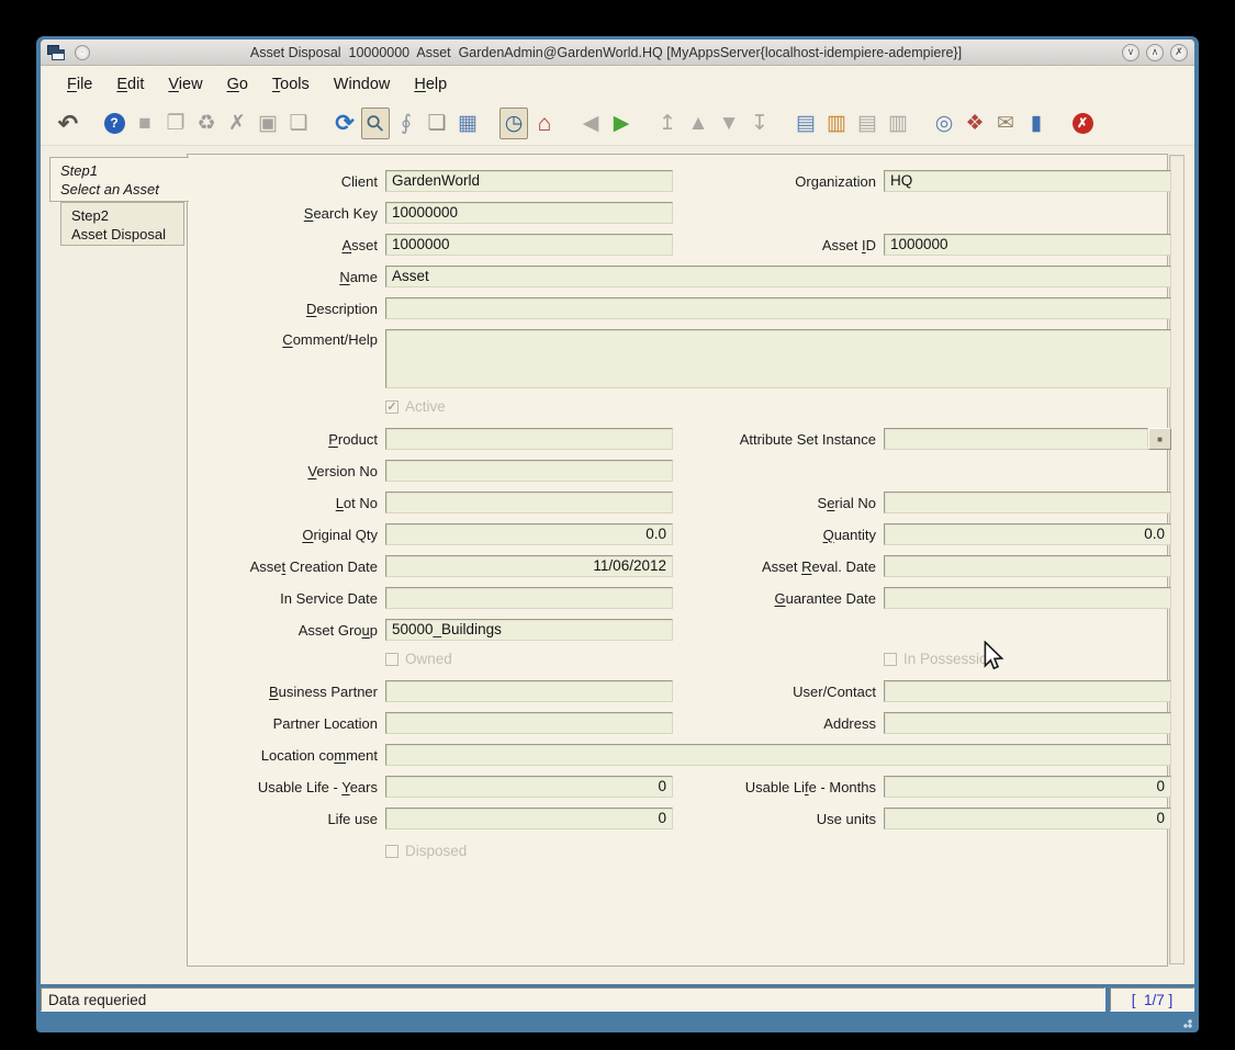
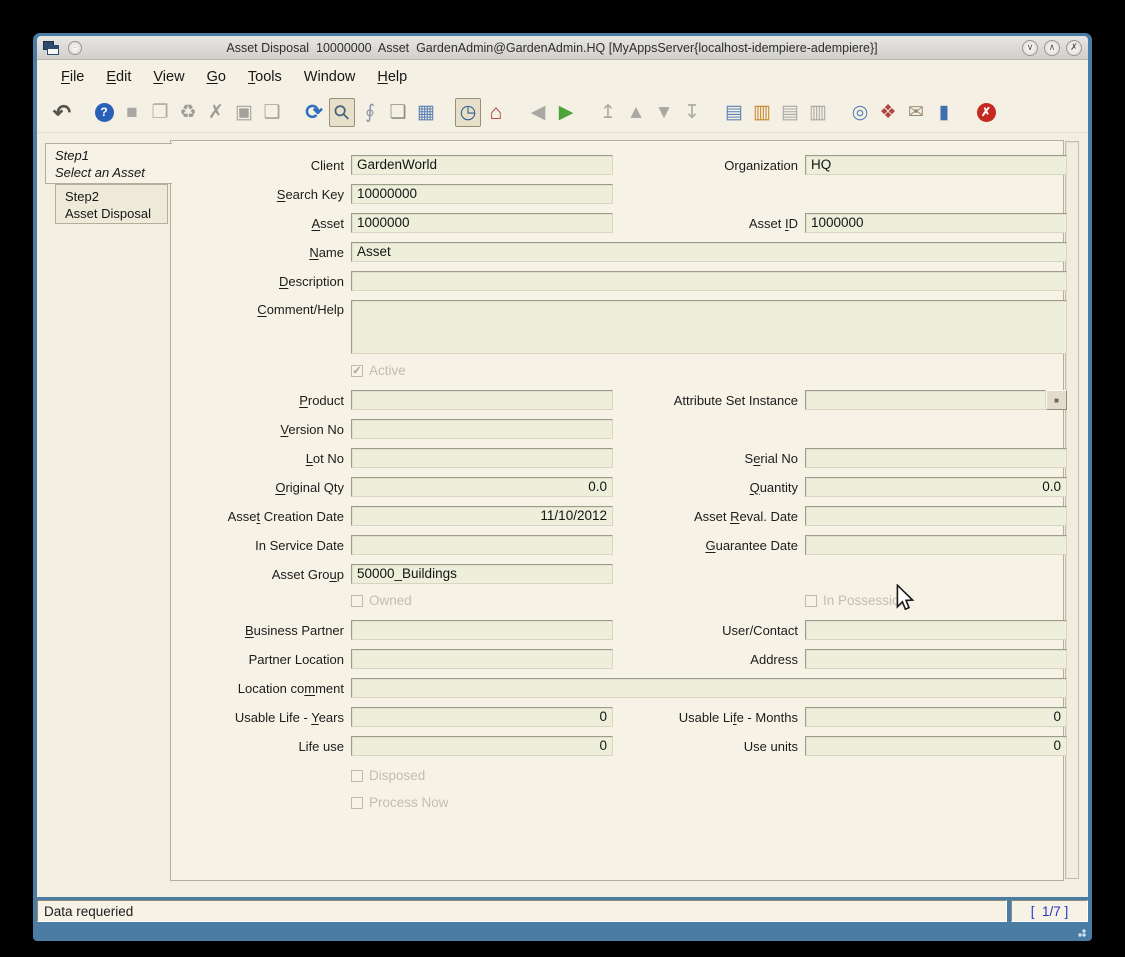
  ·
- Asset Disposal 10000000 Asset GardenAdmin@GardenWorld.HQ [MyAppsServer{localhost-idempiere-adempiere}]
+ Asset Disposal 10000000 Asset GardenAdmin@GardenAdmin.HQ [MyAppsServer{localhost-idempiere-adempiere}]
  ∨
  ∧
  ✗
  File
  Edit
  View
  Go
  Tools
  Window
  Help
  ↶
  ?
  ■
  ❐
  ♻
  ✗
  ▣
  ❑
  ⟳
  ∮
  ❏
  ▦
  ◷
  ⌂
  ◀
  ▶
  ↥
  ▲
  ▼
  ↧
  ▤
  ▥
  ▤
  ▥
  ◎
  ❖
  ✉
  ▮
  ✗
  Step1
  Select an Asset
  Step2
  Asset Disposal
  Client
  GardenWorld
  Organization
  HQ
  Search Key
  10000000
  Asset
  1000000
  Asset ID
  1000000
  Name
  Asset
  Description
  Comment/Help
  ✓
  Active
  Product
  Attribute Set Instance
  ■
  Version No
  Lot No
  Serial No
  Original Qty
  0.0
  Quantity
  0.0
  Asset Creation Date
- 11/06/2012
+ 11/10/2012
  Asset Reval. Date
  In Service Date
  Guarantee Date
  Asset Group
  50000_Buildings
  Owned
  In Possessio
  Business Partner
  User/Contact
  Partner Location
  Address
  Location comment
  Usable Life - Years
  0
  Usable Life - Months
  0
  Life use
  0
  Use units
  0
  Disposed
+ Process Now
  Data requeried
  [ 1/7 ]
